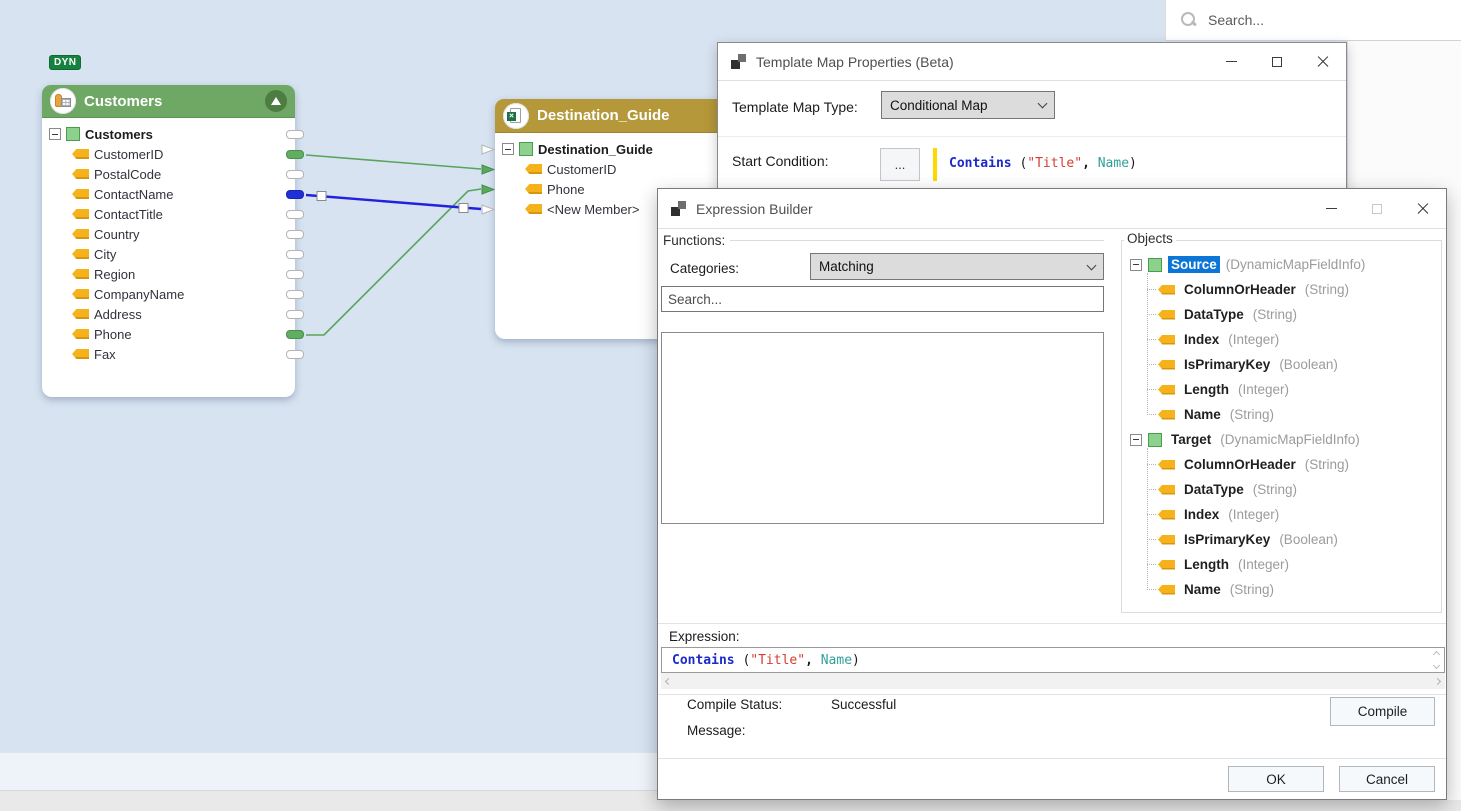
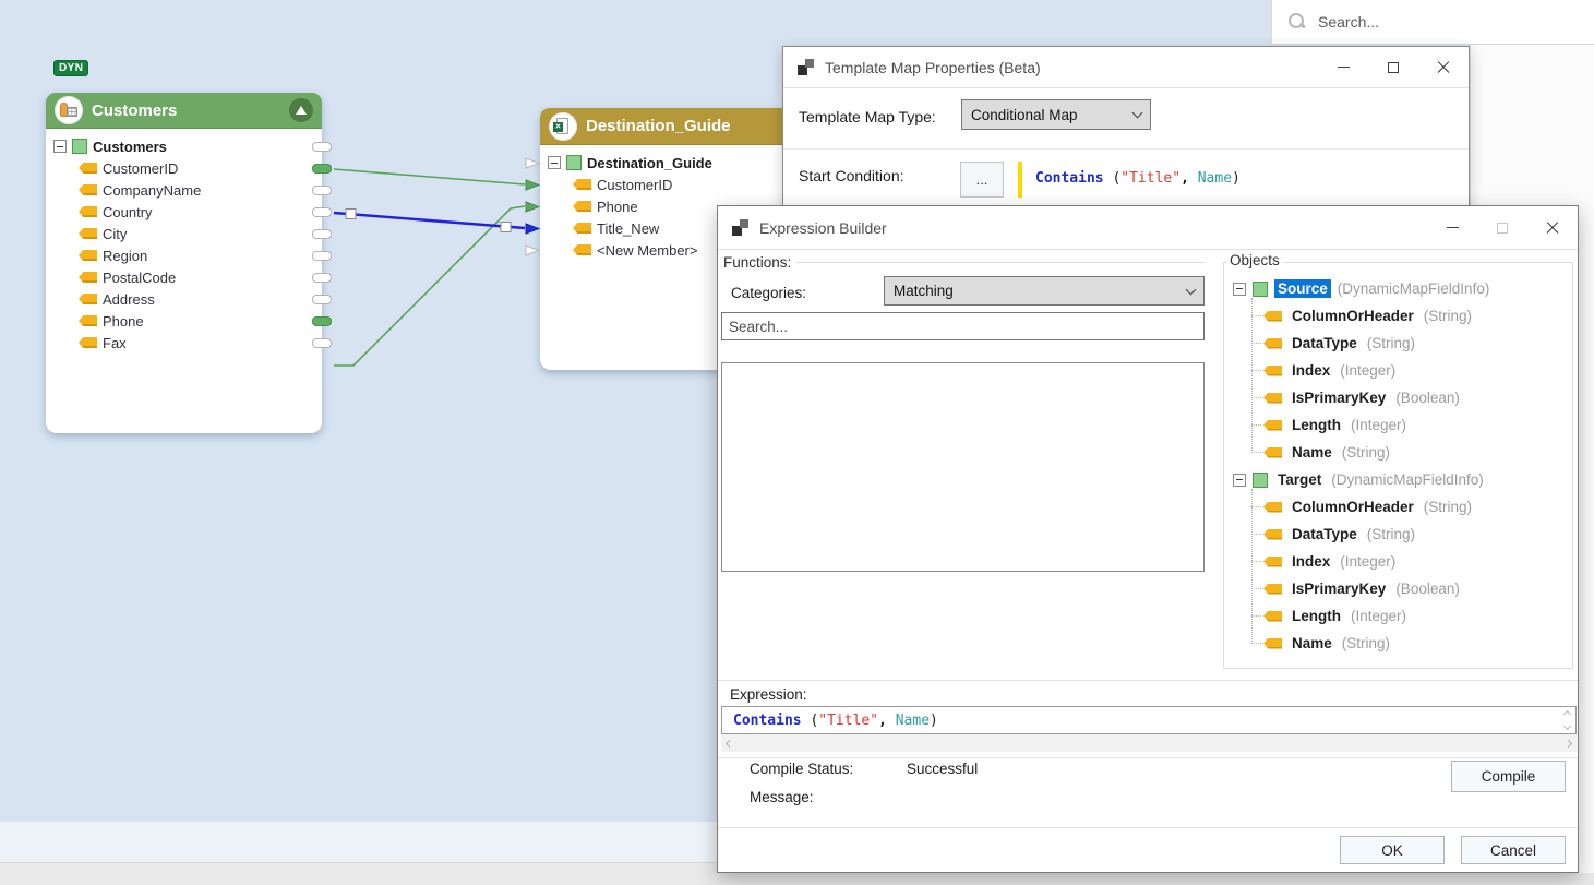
  DYN
  Customers
  Customers
  CustomerID
- PostalCode
+ CompanyName
- ContactName
- ContactTitle
  Country
  City
  Region
- CompanyName
+ PostalCode
  Address
  Phone
  Fax
  Destination_Guide
  Destination_Guide
  CustomerID
  Phone
+ Title_New
  <New Member>
  Search...
  Template Map Properties (Beta)
  Template Map Type:
  Conditional Map
  Start Condition:
  ...
  Contains ("Title", Name)
  Expression Builder
  Functions:
  Categories:
  Matching
  Search...
  Objects
  Source
  (DynamicMapFieldInfo)
  ColumnOrHeader
  (String)
  DataType
  (String)
  Index
  (Integer)
  IsPrimaryKey
  (Boolean)
  Length
  (Integer)
  Name
  (String)
  Target
  (DynamicMapFieldInfo)
  ColumnOrHeader
  (String)
  DataType
  (String)
  Index
  (Integer)
  IsPrimaryKey
  (Boolean)
  Length
  (Integer)
  Name
  (String)
  Expression:
  Contains ("Title", Name)
  Compile Status:
  Successful
  Message:
  Compile
  OK
  Cancel
